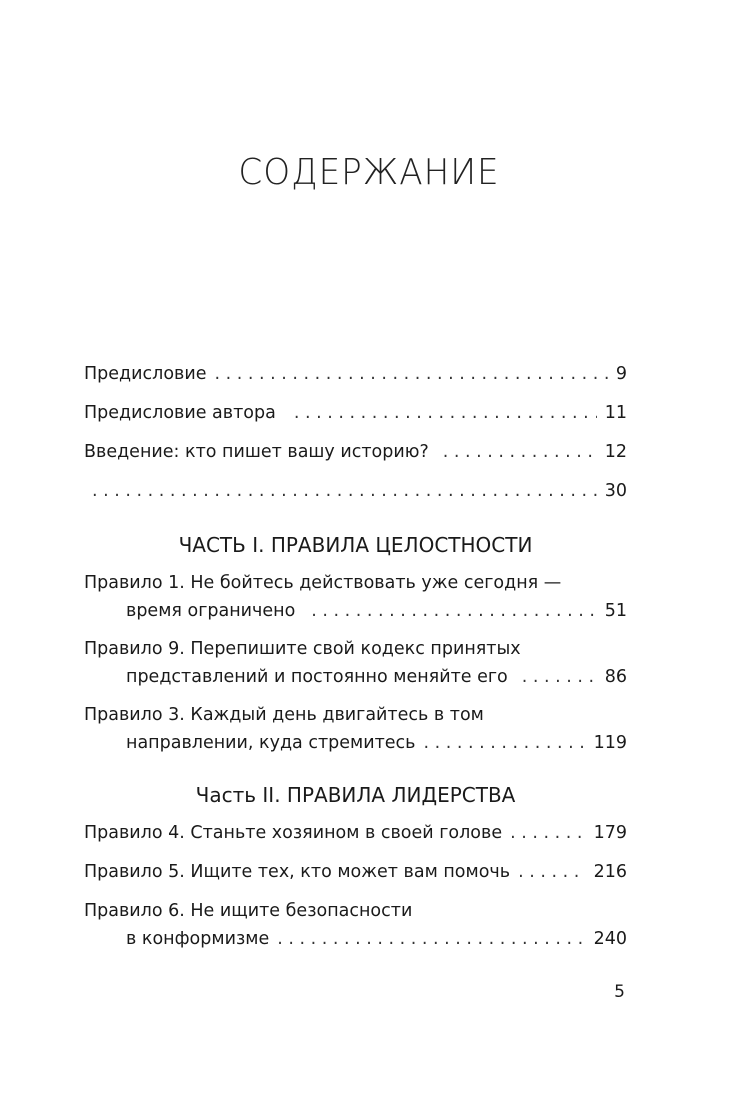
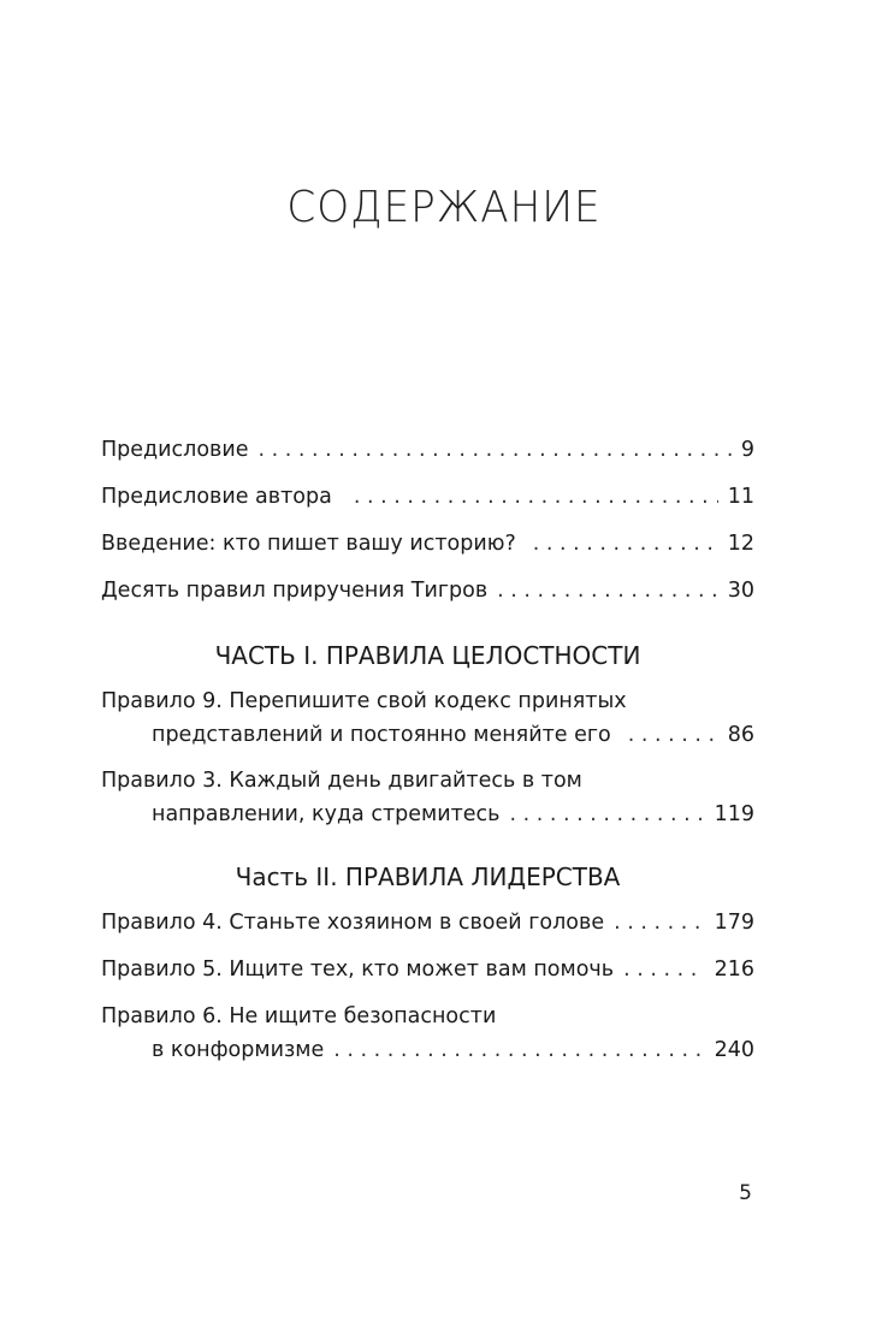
  СОДЕРЖАНИЕ
  Предисловие
  9
  Предисловие автора
  11
  Введение: кто пишет вашу историю?
  12
+ Десять правил приручения Тигров
  30
  ЧАСТЬ I. ПРАВИЛА ЦЕЛОСТНОСТИ
- Правило 1. Не бойтесь действовать уже сегодня —
- время ограничено
- 51
  Правило 9. Перепишите свой кодекс принятых
  представлений и постоянно меняйте его
  86
  Правило 3. Каждый день двигайтесь в том
  направлении, куда стремитесь
  119
  Часть II. ПРАВИЛА ЛИДЕРСТВА
  Правило 4. Станьте хозяином в своей голове
  179
  Правило 5. Ищите тех, кто может вам помочь
  216
  Правило 6. Не ищите безопасности
  в конформизме
  240
  5
